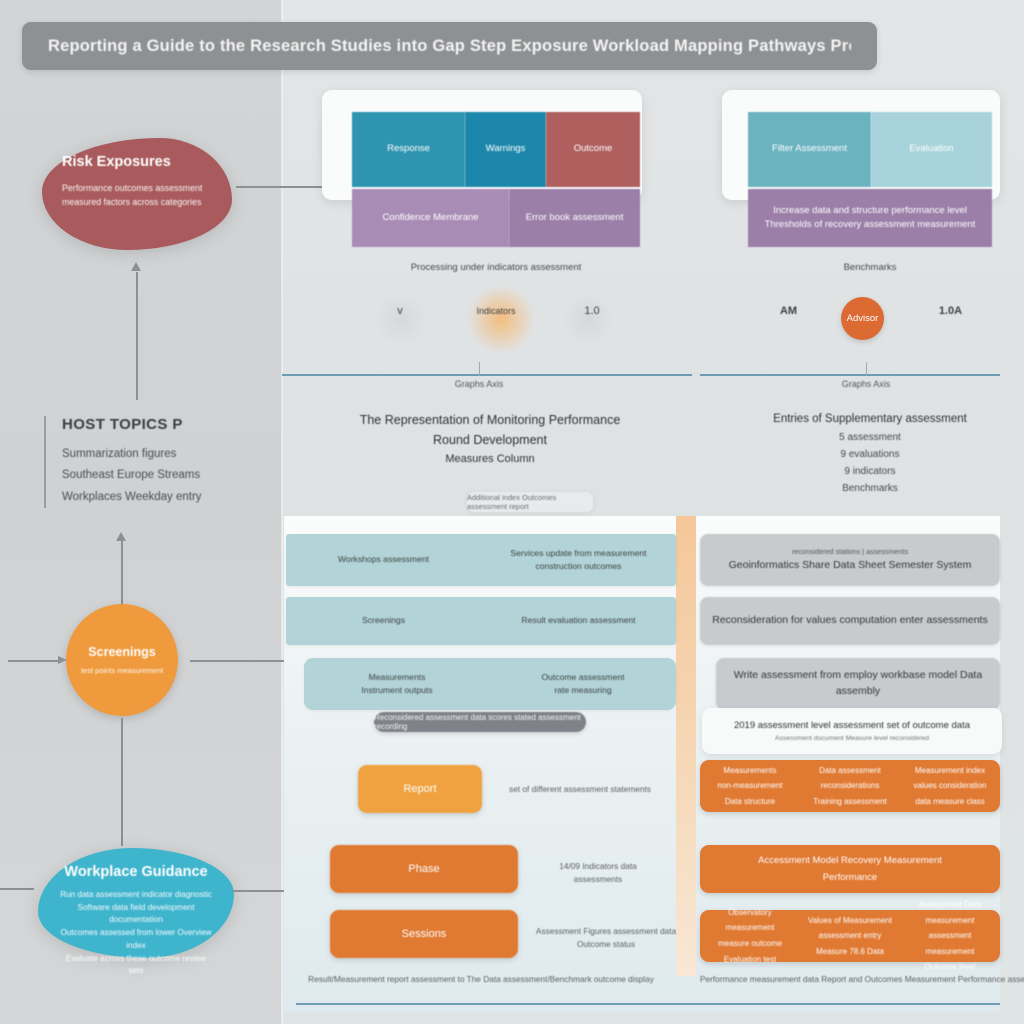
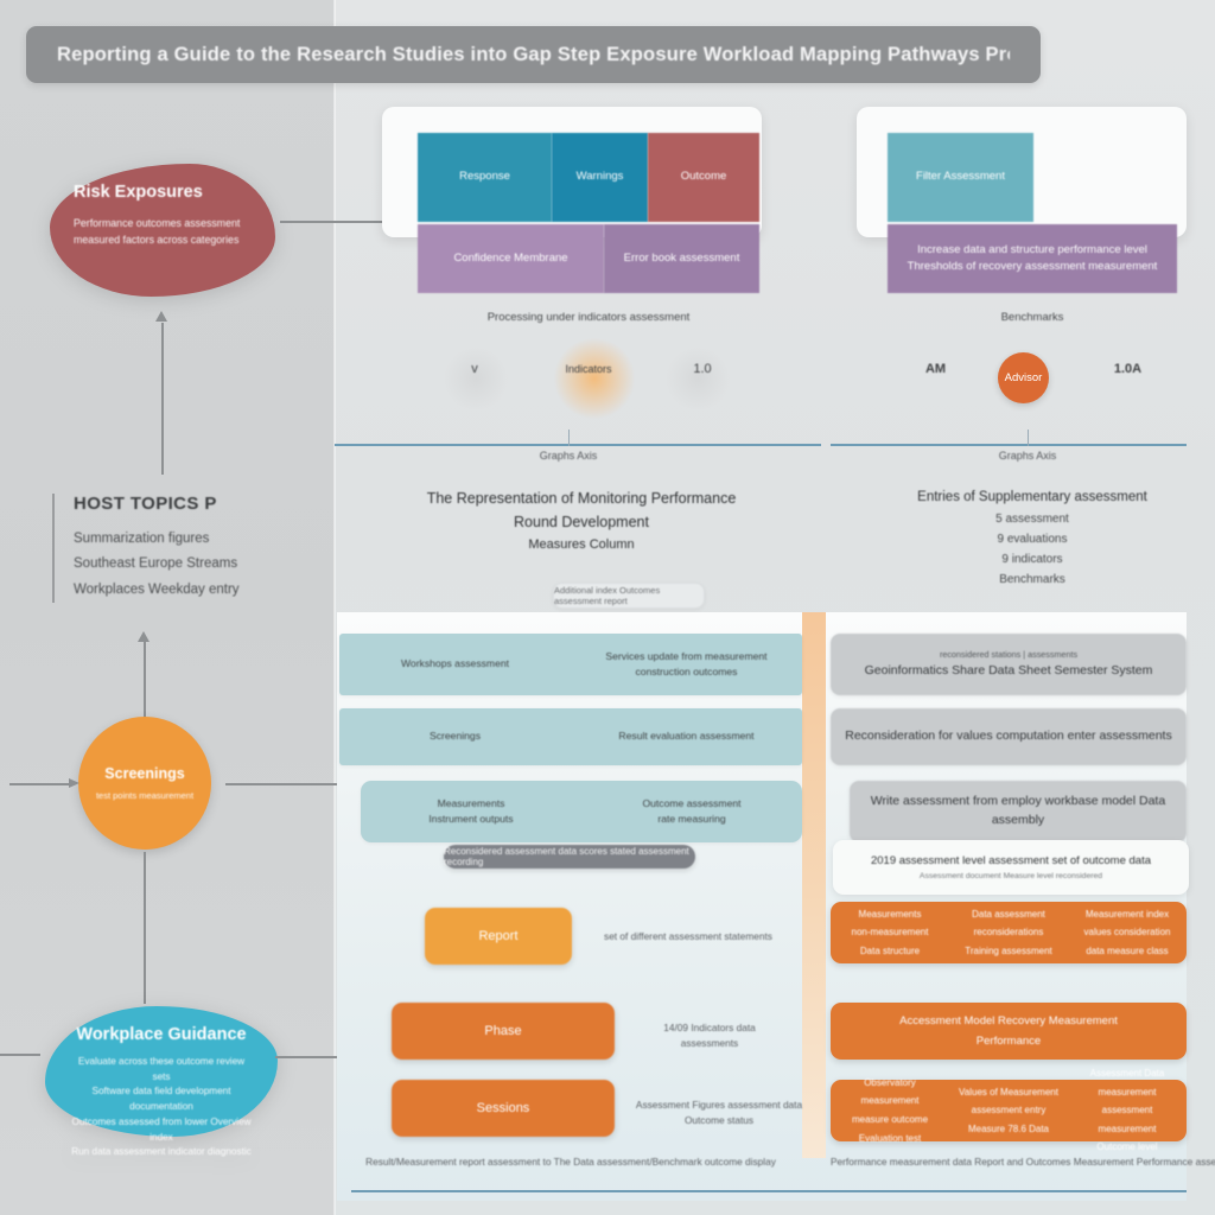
  Reporting a Guide to the Research Studies into Gap Step Exposure Workload Mapping Pathways Pr
  Risk Exposures
  Performance outcomes assessment
  measured factors across categories
  HOST TOPICS P
  Summarization figures
  Southeast Europe Streams
  Workplaces Weekday entry
  Screenings
  test points measurement
  Workplace Guidance
- Run data assessment indicator diagnostic
+ Evaluate across these outcome review sets
  Software data field development documentation
  Outcomes assessed from lower Overview index
- Evaluate across these outcome review sets
+ Run data assessment indicator diagnostic
  Response
  Warnings
  Outcome
  Confidence Membrane
  Error book assessment
  Filter Assessment
- Evaluation
  Increase data and structure performance level
  Thresholds of recovery assessment measurement
  Processing under indicators assessment
  Benchmarks
  v
  Indicators
  1.0
  AM
  1.0A
  Advisor
  Graphs Axis
  Graphs Axis
  The Representation of Monitoring Performance
  Round Development
  Measures Column
  Additional index Outcomes assessment report
  Entries of Supplementary assessment
  5 assessment
  9 evaluations
  9 indicators
  Benchmarks
  Workshops assessment
  Services update from measurement
  construction outcomes
  reconsidered stations | assessments
  Geoinformatics Share Data Sheet Semester System
  Screenings
  Result evaluation assessment
  Reconsideration for values computation enter assessments
  Measurements
  Instrument outputs
  Outcome assessment
  rate measuring
  Write assessment from employ workbase model Data assembly
  Reconsidered assessment data scores stated assessment recording
  2019 assessment level assessment set of outcome data
  Report
  set of different assessment statements
  Measurements
  non-measurement
  Data structure
  Data assessment
  reconsiderations
  Training assessment
  Measurement index
  values consideration
  data measure class
  Phase
  14/09 Indicators data
  assessments
  Accessment Model Recovery Measurement
  Performance
  Sessions
  Assessment Figures assessment data
  Outcome status
  Observatory measurement
  measure outcome
  Evaluation test
  Values of Measurement
  assessment entry
  Measure 78.6 Data
  assessment measurement
  Outcome level
  Result/Measurement report assessment to The Data assessment/Benchmark outcome display
  Performance measurement data Report and Outcomes Measurement Performance asse
